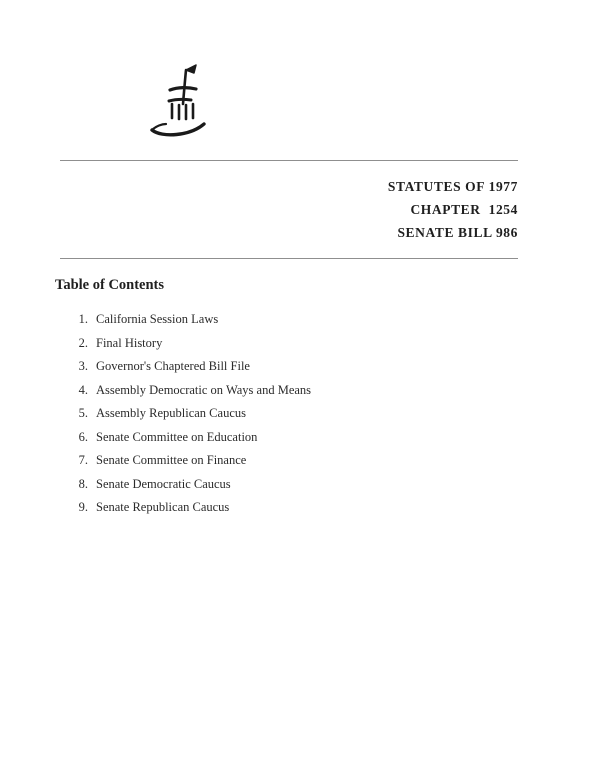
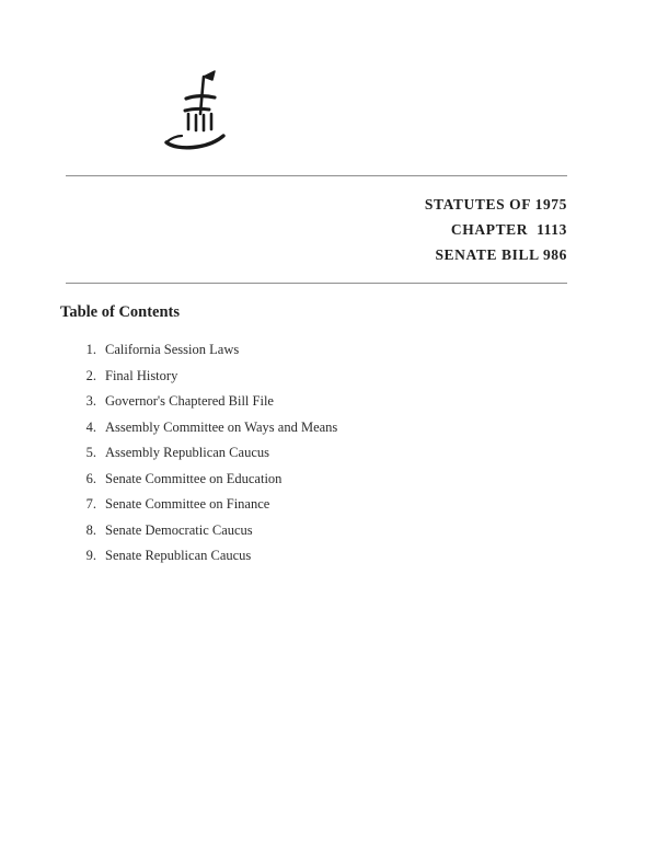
- STATUTES OF 1977
+ STATUTES OF 1975
- CHAPTER 1254
+ CHAPTER 1113
  SENATE BILL 986
  Table of Contents
  1.
  California Session Laws
  2.
  Final History
  3.
  Governor's Chaptered Bill File
  4.
- Assembly Democratic on Ways and Means
+ Assembly Committee on Ways and Means
  5.
  Assembly Republican Caucus
  6.
  Senate Committee on Education
  7.
  Senate Committee on Finance
  8.
  Senate Democratic Caucus
  9.
  Senate Republican Caucus
